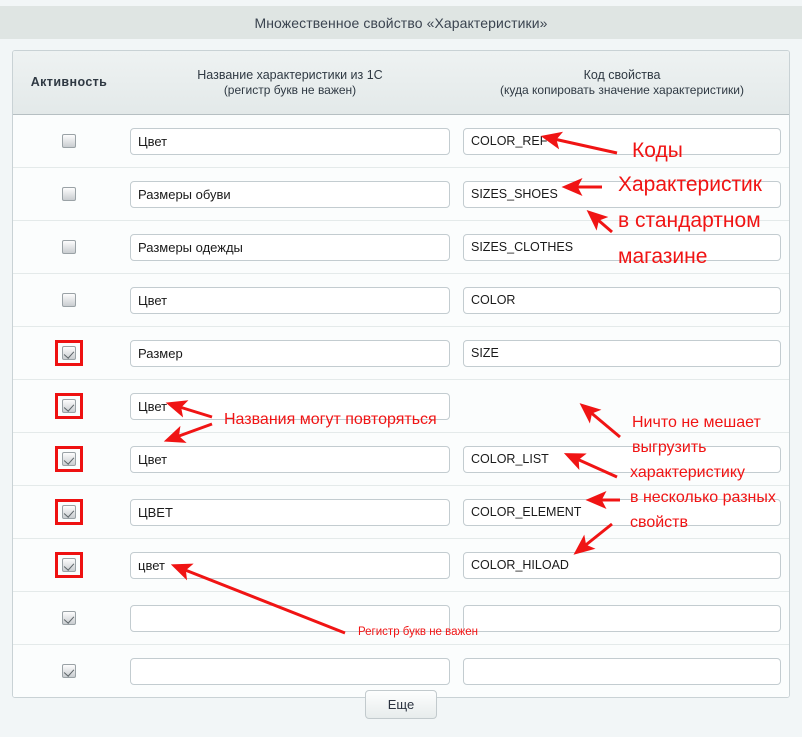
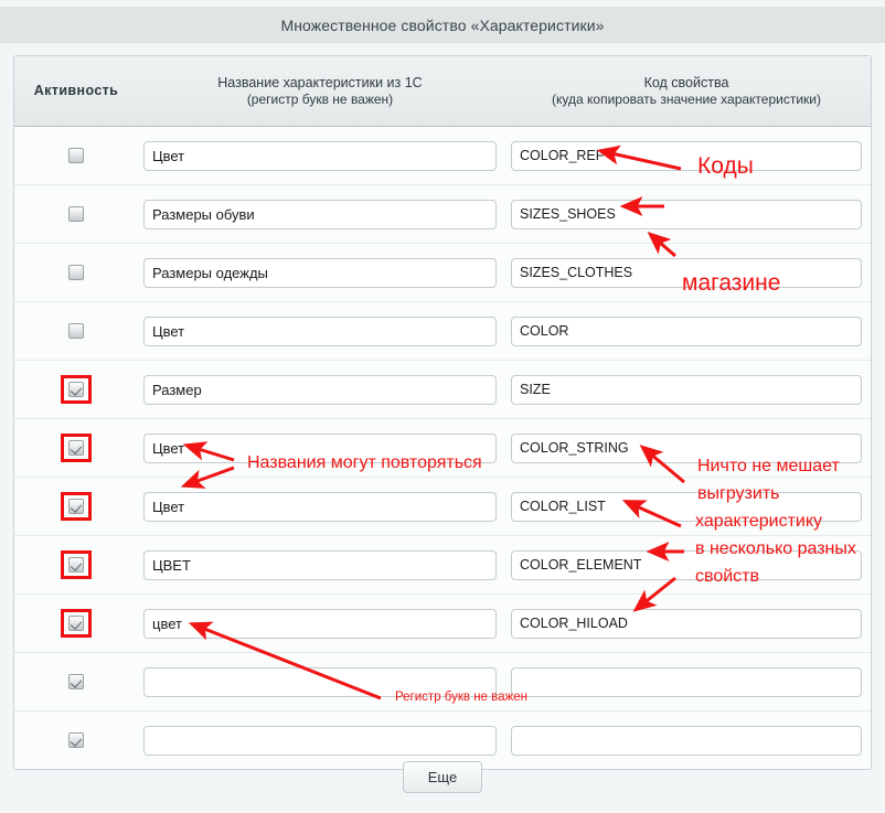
  Множественное свойство «Характеристики»
  Активность
  Название характеристики из 1С
  (регистр букв не важен)
  Код свойства
  (куда копировать значение характеристики)
  Цвет
  COLOR_REF
  Размеры обуви
  SIZES_SHOES
  Размеры одежды
  SIZES_CLOTHES
  Цвет
  COLOR
  Размер
  SIZE
  Цвет
+ COLOR_STRING
  Цвет
  COLOR_LIST
  ЦВЕТ
  COLOR_ELEMENT
  цвет
  COLOR_HILOAD
  Еще
  Коды
- Характеристик
- в стандартном
  магазине
  Названия могут повторяться
  Ничто не мешает
  выгрузить
  характеристику
  в несколько разных
  свойств
  Регистр букв не важен
